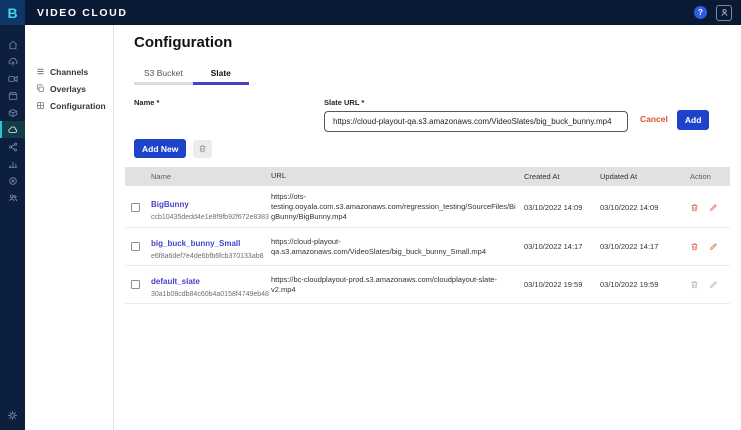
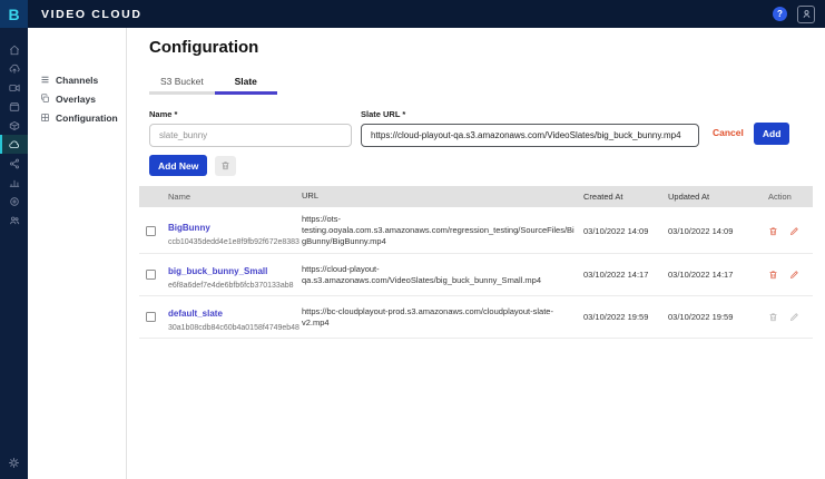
  B
  VIDEO CLOUD
  ?
  Channels
  Overlays
  Configuration
  Configuration
  S3 Bucket
  Slate
  Name *
+ slate_bunny
  Slate URL *
  https://cloud-playout-qa.s3.amazonaws.com/VideoSlates/big_buck_bunny.mp4
  Cancel
  Add
  Add New
  Name
  URL
  Created At
  Updated At
  Action
  BigBunny
  https://ots-testing.ooyala.com.s3.amazonaws.com/regression_testing/SourceFiles/BigBunny/BigBunny.mp4
  03/10/2022 14:09
  03/10/2022 14:09
  big_buck_bunny_Small
  https://cloud-playout-qa.s3.amazonaws.com/VideoSlates/big_buck_bunny_Small.mp4
  03/10/2022 14:17
  03/10/2022 14:17
  default_slate
  https://bc-cloudplayout-prod.s3.amazonaws.com/cloudplayout-slate-v2.mp4
  03/10/2022 19:59
  03/10/2022 19:59
